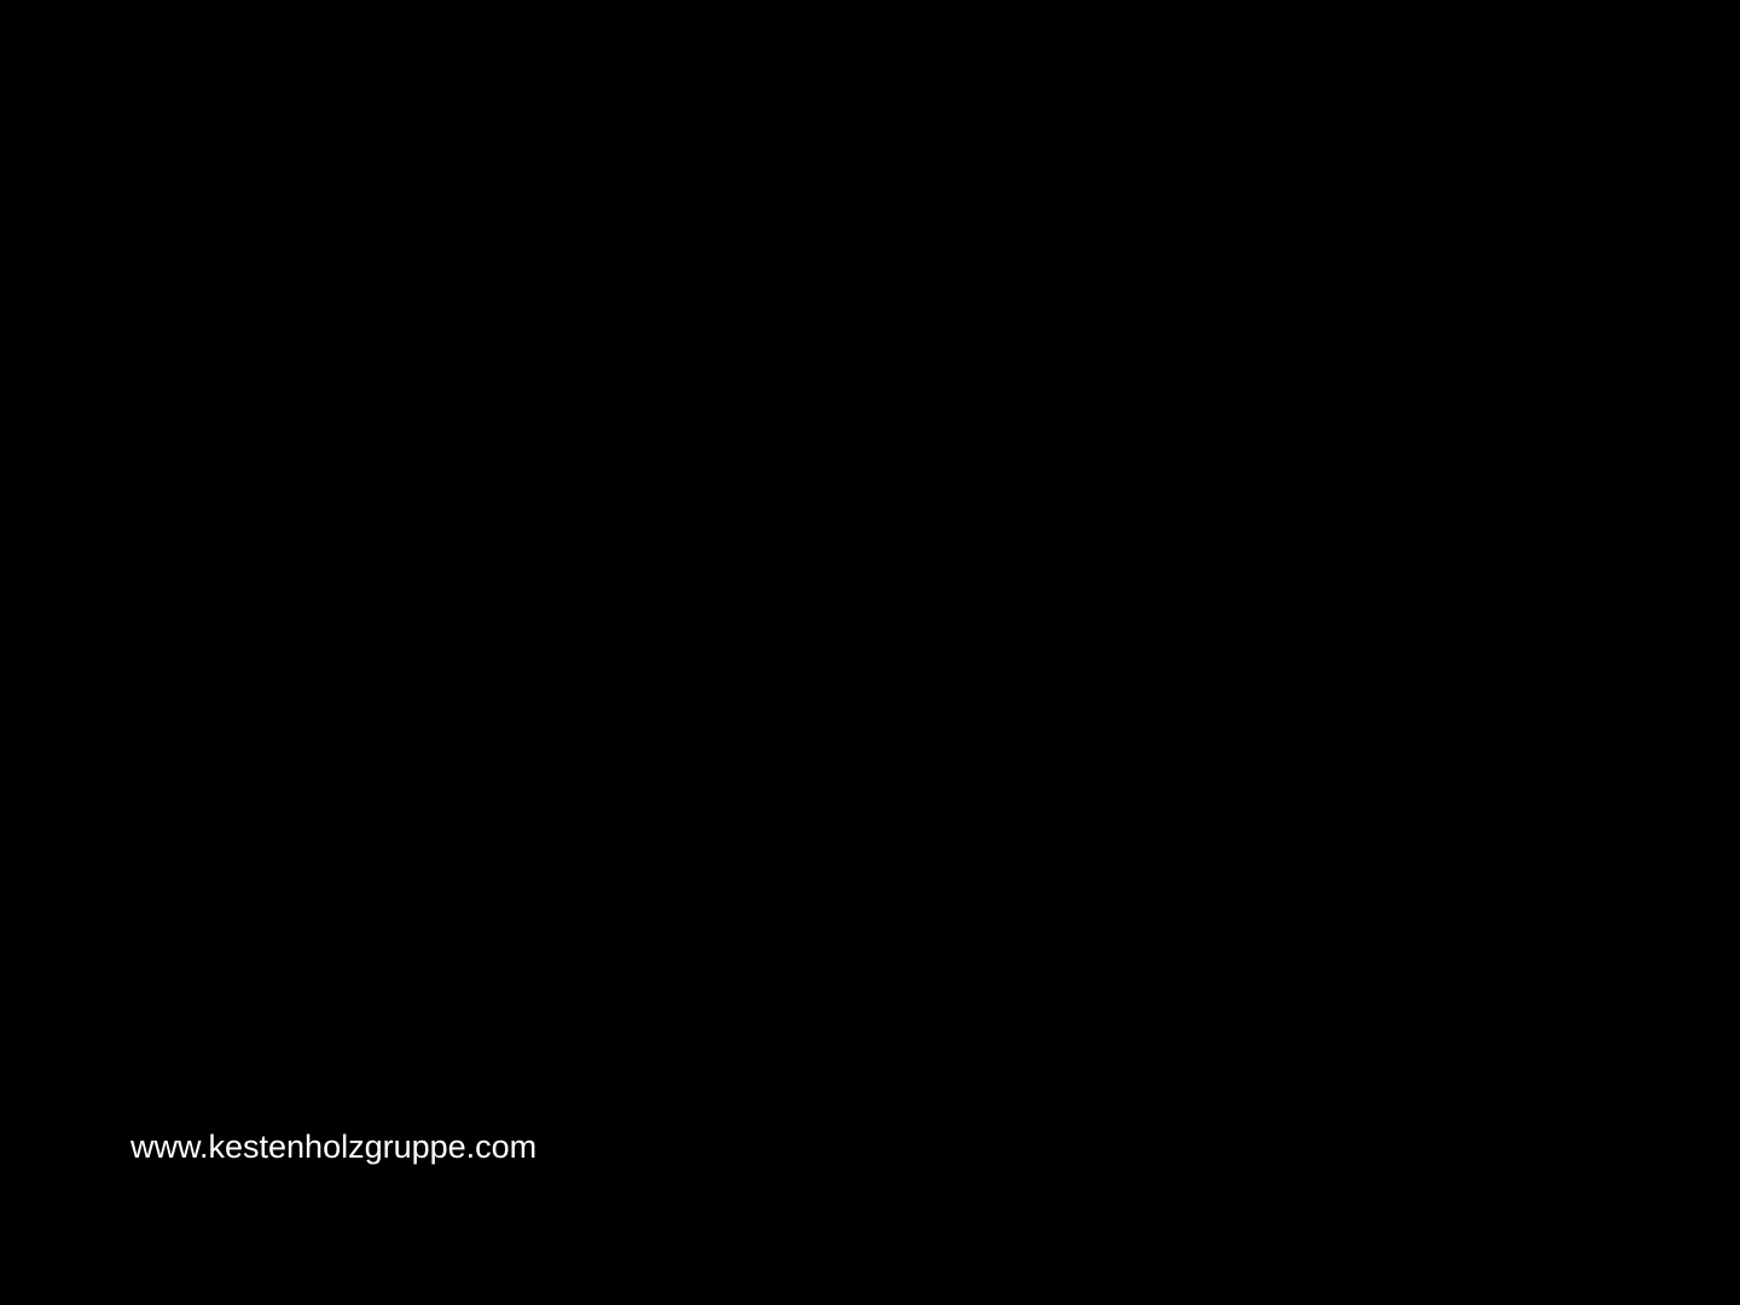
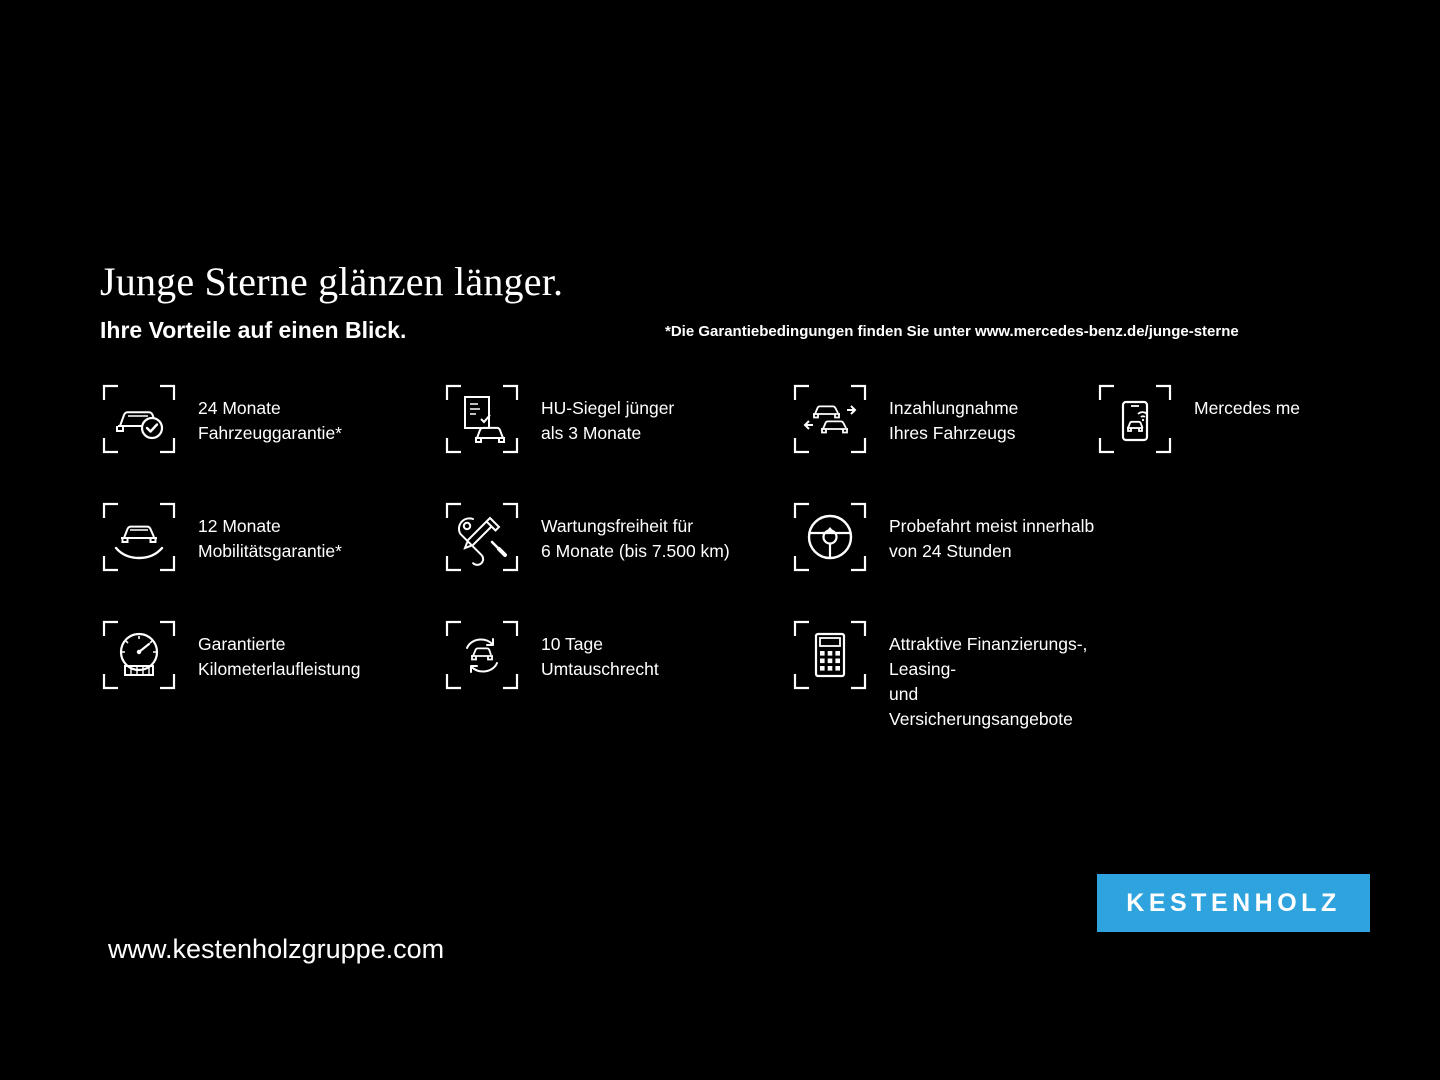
+ Junge Sterne glänzen länger.
+ Ihre Vorteile auf einen Blick.
+ *Die Garantiebedingungen finden Sie unter www.mercedes-benz.de/junge-sterne
+ 24 Monate
+ Fahrzeuggarantie*
+ HU-Siegel jünger
+ als 3 Monate
+ Inzahlungnahme
+ Ihres Fahrzeugs
+ Mercedes me
+ 12 Monate
+ Mobilitätsgarantie*
+ Wartungsfreiheit für
+ 6 Monate (bis 7.500 km)
+ Probefahrt meist innerhalb
+ von 24 Stunden
+ Garantierte
+ Kilometerlaufleistung
+ 10 Tage
+ Umtauschrecht
+ Attraktive Finanzierungs-, Leasing-
+ und Versicherungsangebote
+ KESTENHOLZ
  www.kestenholzgruppe.com
